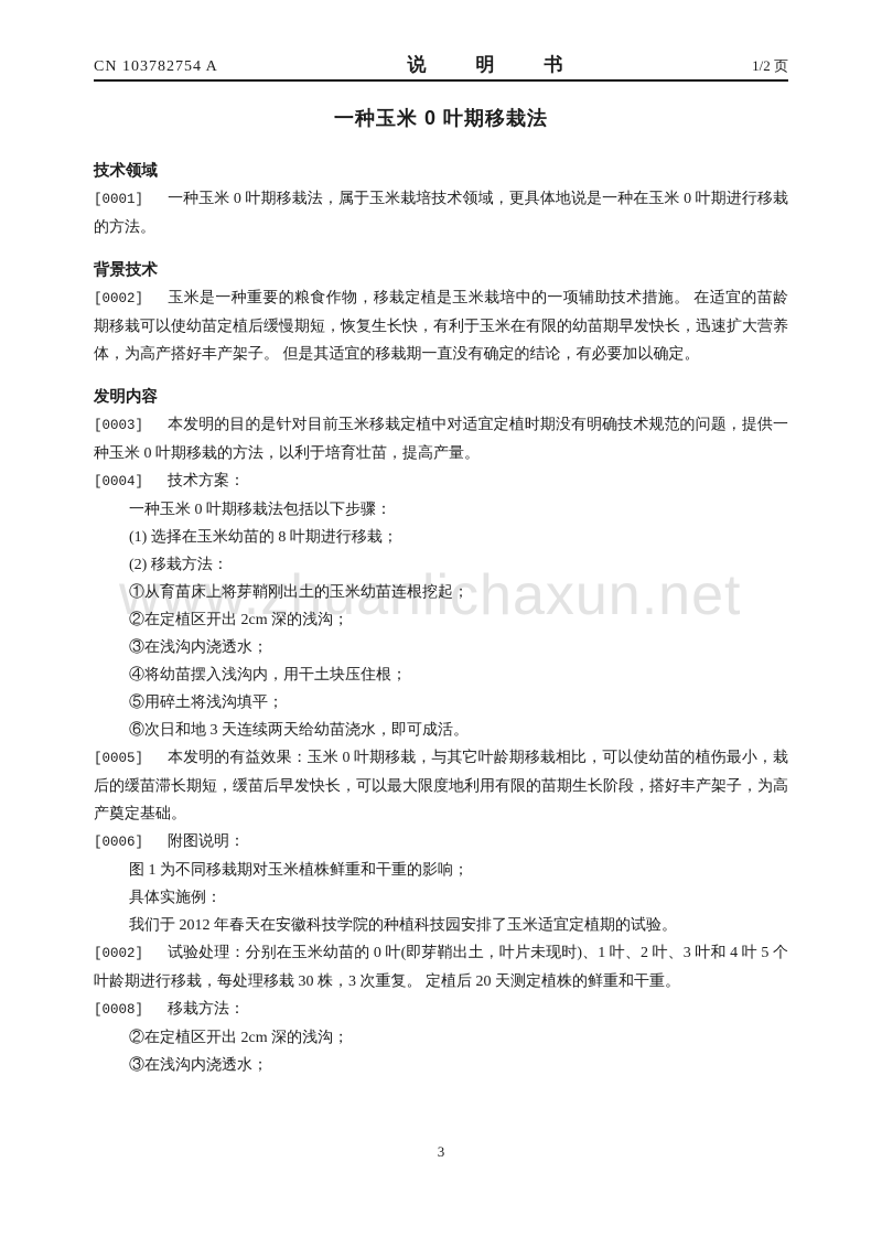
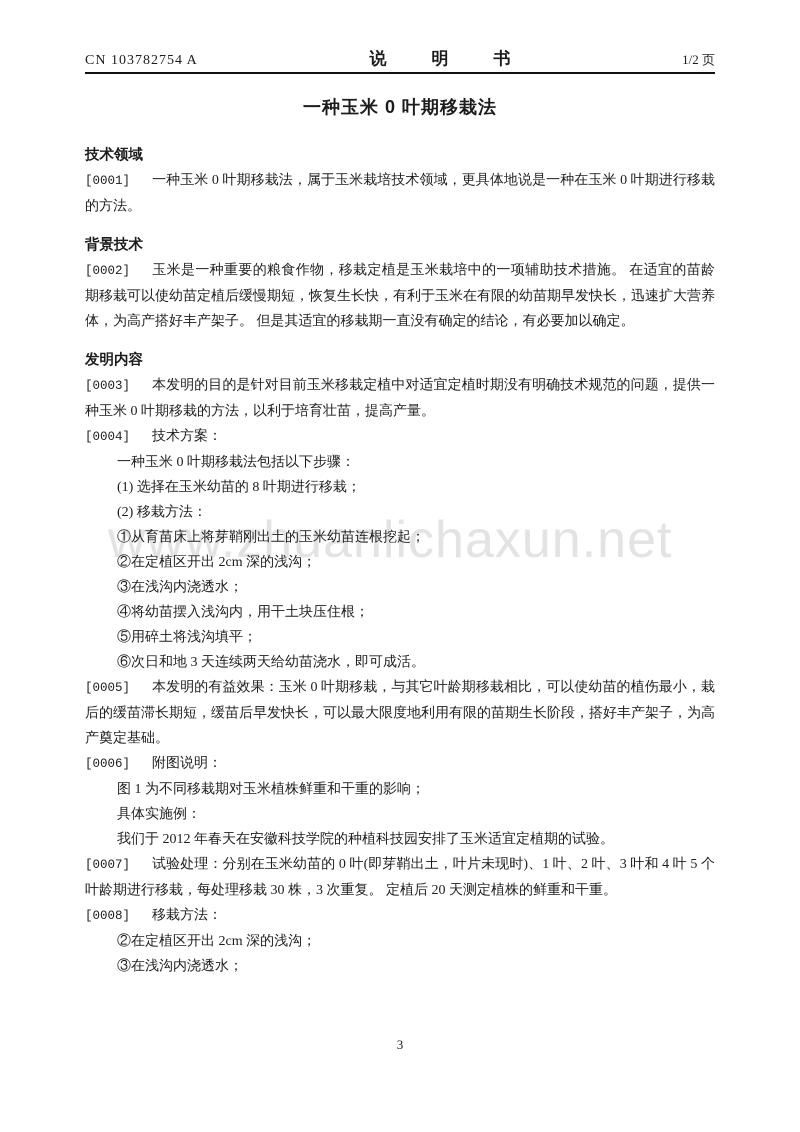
  www.zhuanlichaxun.net
  CN 103782754 A
  说 明 书
  1/2 页
  一种玉米 0 叶期移栽法
  技术领域
  [0001] 一种玉米 0 叶期移栽法，属于玉米栽培技术领域，更具体地说是一种在玉米 0 叶期进行移栽的方法。
  背景技术
  [0002] 玉米是一种重要的粮食作物，移栽定植是玉米栽培中的一项辅助技术措施。 在适宜的苗龄期移栽可以使幼苗定植后缓慢期短，恢复生长快，有利于玉米在有限的幼苗期早发快长，迅速扩大营养体，为高产搭好丰产架子。 但是其适宜的移栽期一直没有确定的结论，有必要加以确定。
  发明内容
  [0003] 本发明的目的是针对目前玉米移栽定植中对适宜定植时期没有明确技术规范的问题，提供一种玉米 0 叶期移栽的方法，以利于培育壮苗，提高产量。
  [0004] 技术方案：
  一种玉米 0 叶期移栽法包括以下步骤：
  (1) 选择在玉米幼苗的 8 叶期进行移栽；
  (2) 移栽方法：
  ①从育苗床上将芽鞘刚出土的玉米幼苗连根挖起；
  ②在定植区开出 2cm 深的浅沟；
  ③在浅沟内浇透水；
  ④将幼苗摆入浅沟内，用干土块压住根；
  ⑤用碎土将浅沟填平；
  ⑥次日和地 3 天连续两天给幼苗浇水，即可成活。
  [0005] 本发明的有益效果：玉米 0 叶期移栽，与其它叶龄期移栽相比，可以使幼苗的植伤最小，栽后的缓苗滞长期短，缓苗后早发快长，可以最大限度地利用有限的苗期生长阶段，搭好丰产架子，为高产奠定基础。
  [0006] 附图说明：
  图 1 为不同移栽期对玉米植株鲜重和干重的影响；
  具体实施例：
  我们于 2012 年春天在安徽科技学院的种植科技园安排了玉米适宜定植期的试验。
- [0002] 试验处理：分别在玉米幼苗的 0 叶(即芽鞘出土，叶片未现时)、1 叶、2 叶、3 叶和 4 叶 5 个叶龄期进行移栽，每处理移栽 30 株，3 次重复。 定植后 20 天测定植株的鲜重和干重。
+ [0007] 试验处理：分别在玉米幼苗的 0 叶(即芽鞘出土，叶片未现时)、1 叶、2 叶、3 叶和 4 叶 5 个叶龄期进行移栽，每处理移栽 30 株，3 次重复。 定植后 20 天测定植株的鲜重和干重。
  [0008] 移栽方法：
  ②在定植区开出 2cm 深的浅沟；
  ③在浅沟内浇透水；
  3
